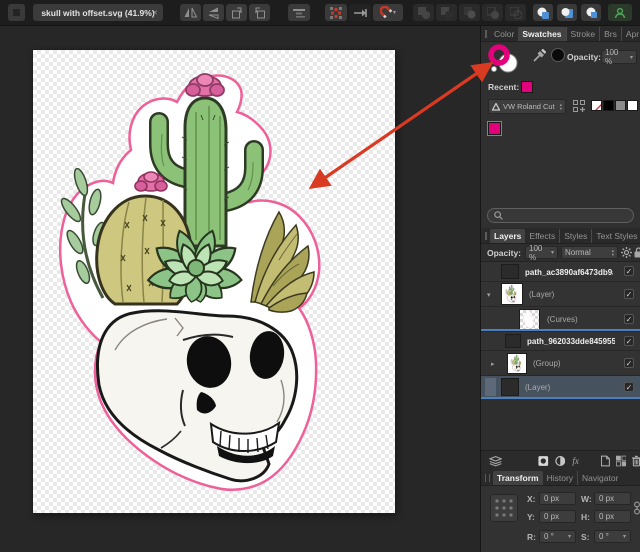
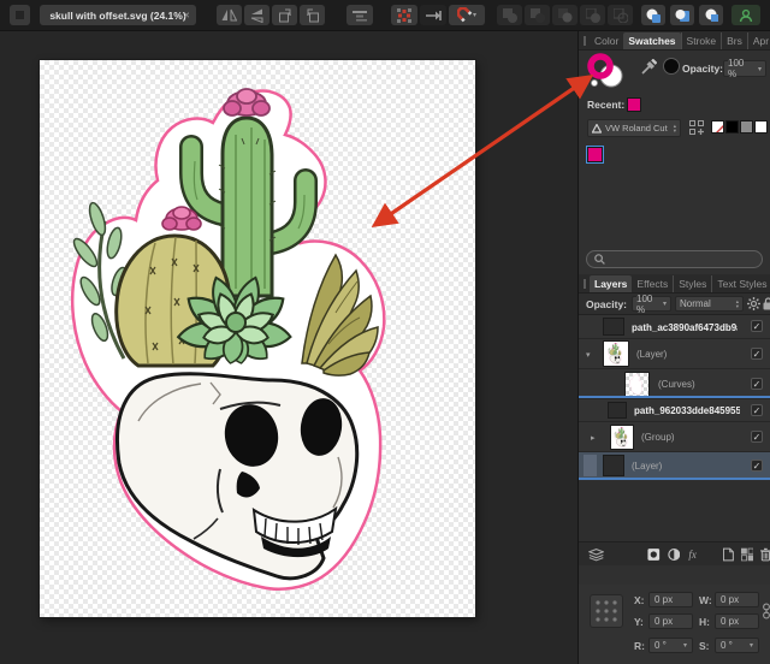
- skull with offset.svg (41.9%)
+ skull with offset.svg (24.1%)
  Color
  Swatches
  Stroke
  Brs
  Apr
  Opacity:
  100 %
  Recent:
  Layers
  Effects
  Styles
  Text Styles
  Opacity:
  100 %
  Normal
  path_ac3890af6473db9
  ✓
  (Layer)
  ✓
  (Curves)
  ✓
  path_962033dde845955
  ✓
  (Group)
  ✓
  (Layer)
  ✓
  fx
- Transform
- History
- Navigator
  X:
  0 px
  W:
  0 px
  Y:
  0 px
  H:
  0 px
  R:
  0 °
  S:
  0 °
